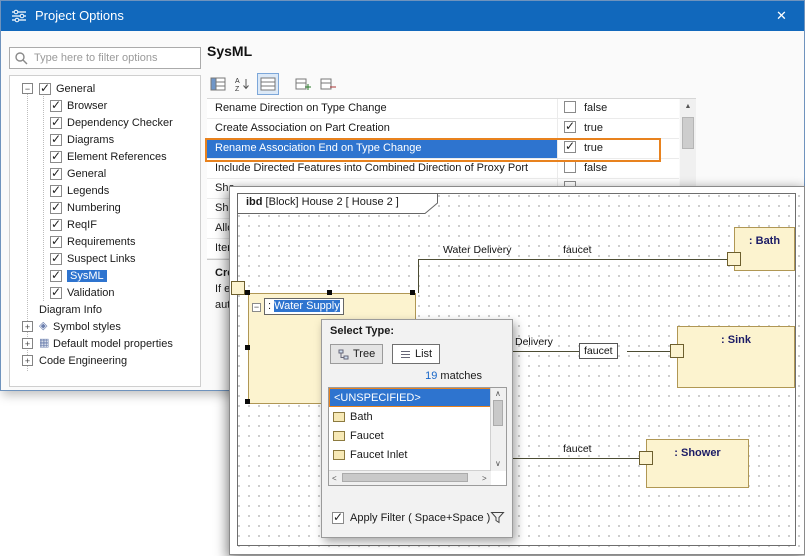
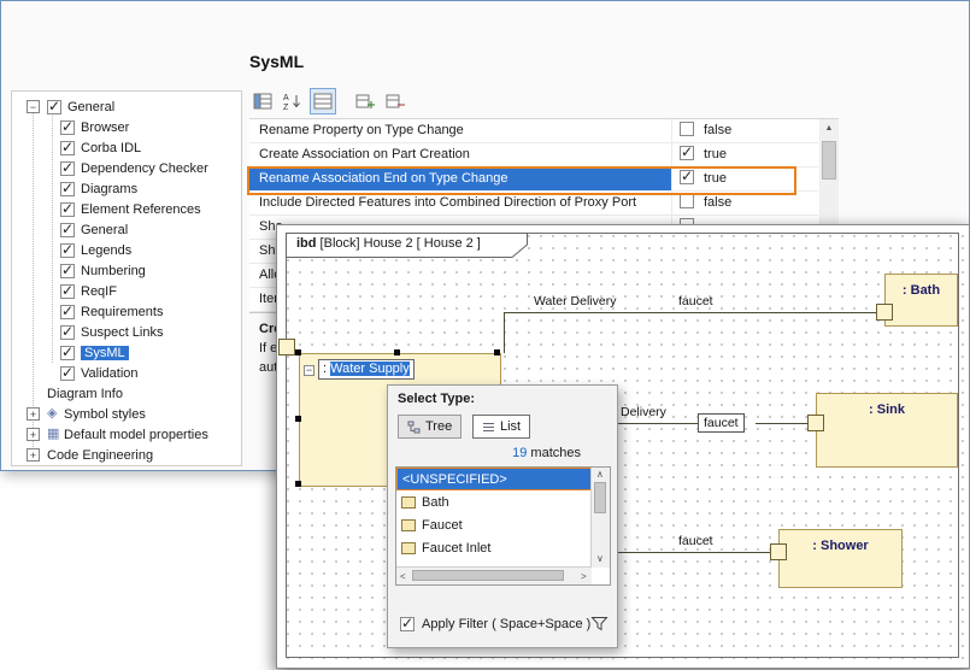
- Project Options
- ✕
- Type here to filter options
  General
  Browser
+ Corba IDL
  Dependency Checker
  Diagrams
  Element References
  General
  Legends
  Numbering
  ReqIF
  Requirements
  Suspect Links
  SysML
  Validation
  Diagram Info
  ◈
  Symbol styles
  ▦
  Default model properties
  Code Engineering
  SysML
- Rename Direction on Type Change
+ Rename Property on Type Change
  false
  Create Association on Part Creation
  true
  Rename Association End on Type Change
  true
  Include Directed Features into Combined Direction of Proxy Port
  false
  All
  Ite
  If e
  ibd [Block] House 2 [ House 2 ]
  Water Delivery
  faucet
  Delivery
  faucet
  faucet
  −
  : Water Supply
  : Bath
  : Sink
  : Shower
  Select Type:
  Tree
  List
  19 matches
  <UNSPECIFIED>
  Bath
  Faucet
  Faucet Inlet
  ∧
  ∨
  <
  >
  Apply Filter ( Space+Space )
